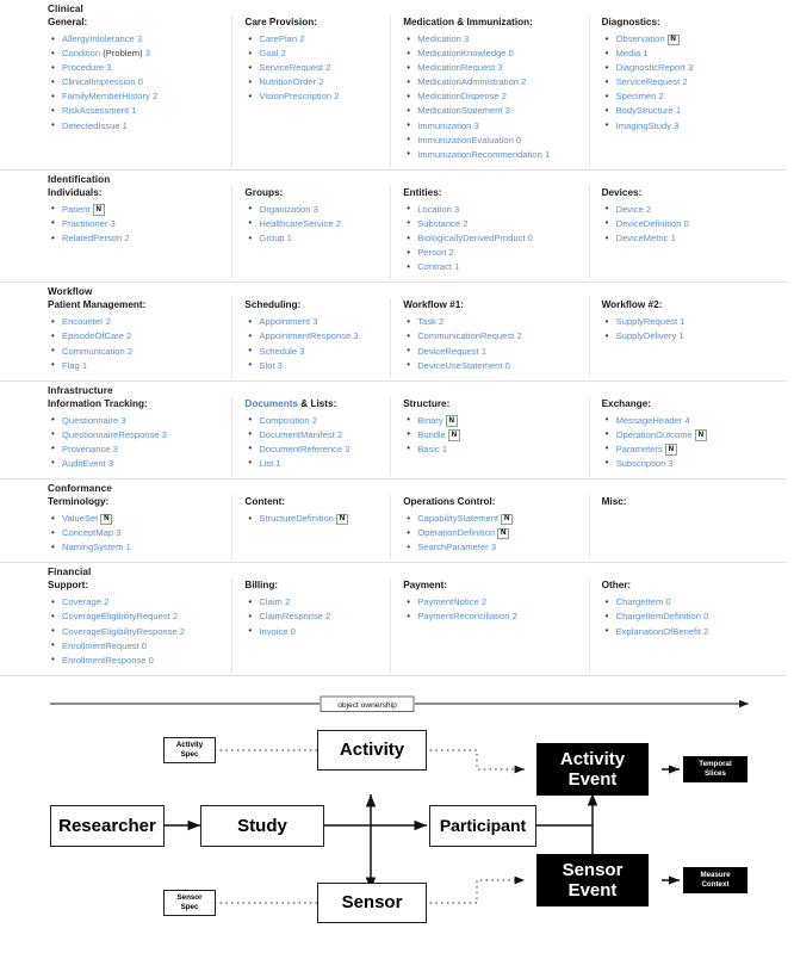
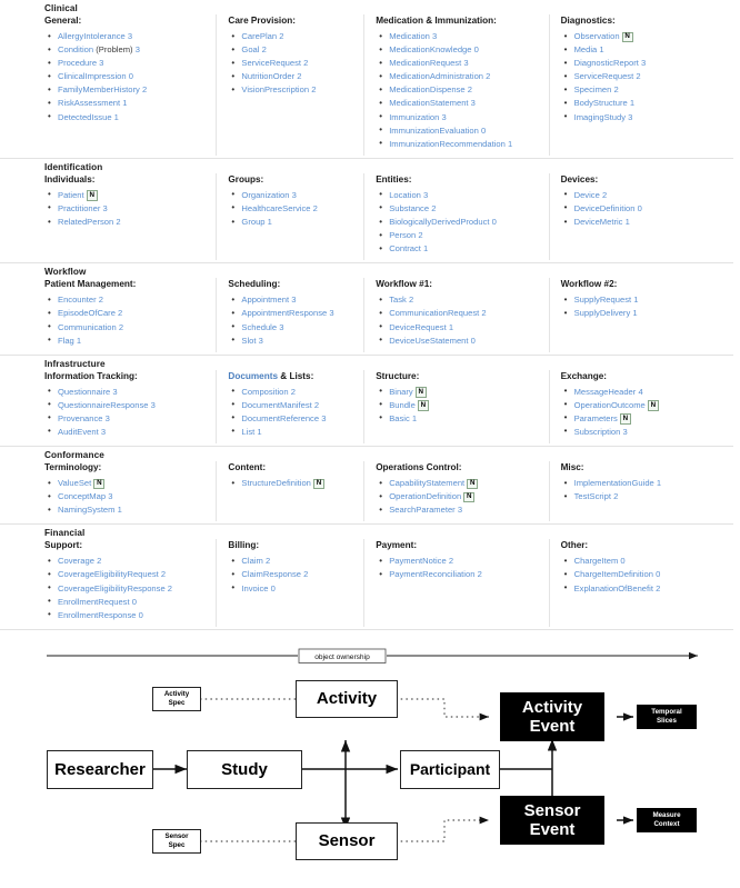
  Clinical
  General:
  AllergyIntolerance 3
  Condition (Problem) 3
  Procedure 3
  ClinicalImpression 0
  FamilyMemberHistory 2
  RiskAssessment 1
  DetectedIssue 1
  Care Provision:
  CarePlan 2
  Goal 2
  ServiceRequest 2
  NutritionOrder 2
  VisionPrescription 2
  Medication & Immunization:
  Medication 3
  MedicationKnowledge 0
  MedicationRequest 3
  MedicationAdministration 2
  MedicationDispense 2
  MedicationStatement 3
  Immunization 3
  ImmunizationEvaluation 0
  ImmunizationRecommendation 1
  Diagnostics:
  Observation
  Media 1
  DiagnosticReport 3
  ServiceRequest 2
  Specimen 2
  BodyStructure 1
  ImagingStudy 3
  Identification
  Individuals:
  Patient
  Practitioner 3
  RelatedPerson 2
  Groups:
  Organization 3
  HealthcareService 2
  Group 1
  Entities:
  Location 3
  Substance 2
  BiologicallyDerivedProduct 0
  Person 2
  Contract 1
  Devices:
  Device 2
  DeviceDefinition 0
  DeviceMetric 1
  Workflow
  Patient Management:
  Encounter 2
  EpisodeOfCare 2
  Communication 2
  Flag 1
  Scheduling:
  Appointment 3
  AppointmentResponse 3
  Schedule 3
  Slot 3
  Workflow #1:
  Task 2
  CommunicationRequest 2
  DeviceRequest 1
  DeviceUseStatement 0
  Workflow #2:
  SupplyRequest 1
  SupplyDelivery 1
  Infrastructure
  Information Tracking:
  Questionnaire 3
  QuestionnaireResponse 3
  Provenance 3
  AuditEvent 3
  Documents & Lists:
  Composition 2
  DocumentManifest 2
  DocumentReference 3
  List 1
  Structure:
  Binary
  Bundle
  Basic 1
  Exchange:
  MessageHeader 4
  OperationOutcome
  Parameters
  Subscription 3
  Conformance
  Terminology:
  ValueSet
  ConceptMap 3
  NamingSystem 1
  Content:
  StructureDefinition
  Operations Control:
  CapabilityStatement
  OperationDefinition
  SearchParameter 3
  Misc:
+ ImplementationGuide 1
+ TestScript 2
  Financial
  Support:
  Coverage 2
  CoverageEligibilityRequest 2
  CoverageEligibilityResponse 2
  EnrollmentRequest 0
  EnrollmentResponse 0
  Billing:
  Claim 2
  ClaimResponse 2
  Invoice 0
  Payment:
  PaymentNotice 2
  PaymentReconciliation 2
  Other:
  ChargeItem 0
  ChargeItemDefinition 0
  ExplanationOfBenefit 2
  Researcher
  Study
  Participant
  Activity
  Sensor
  Activity
  Event
  Sensor
  Event
